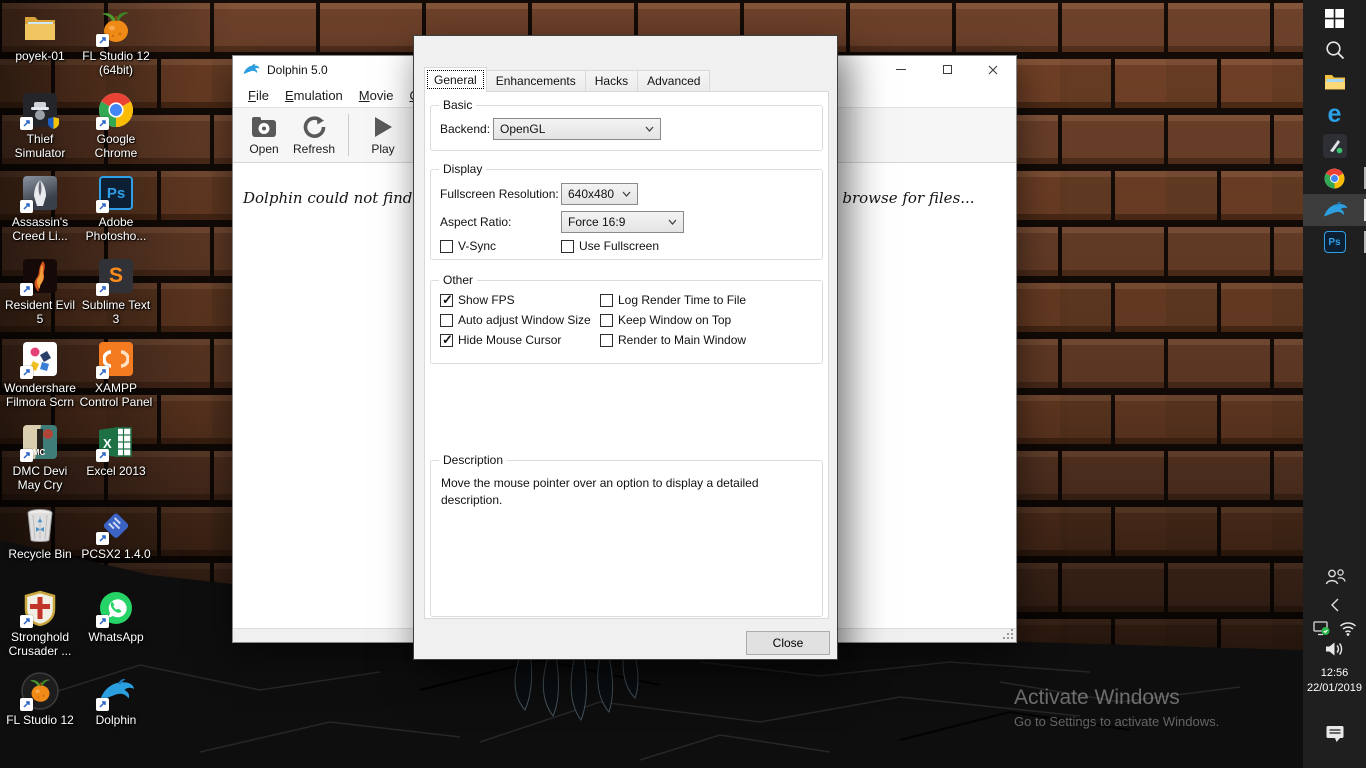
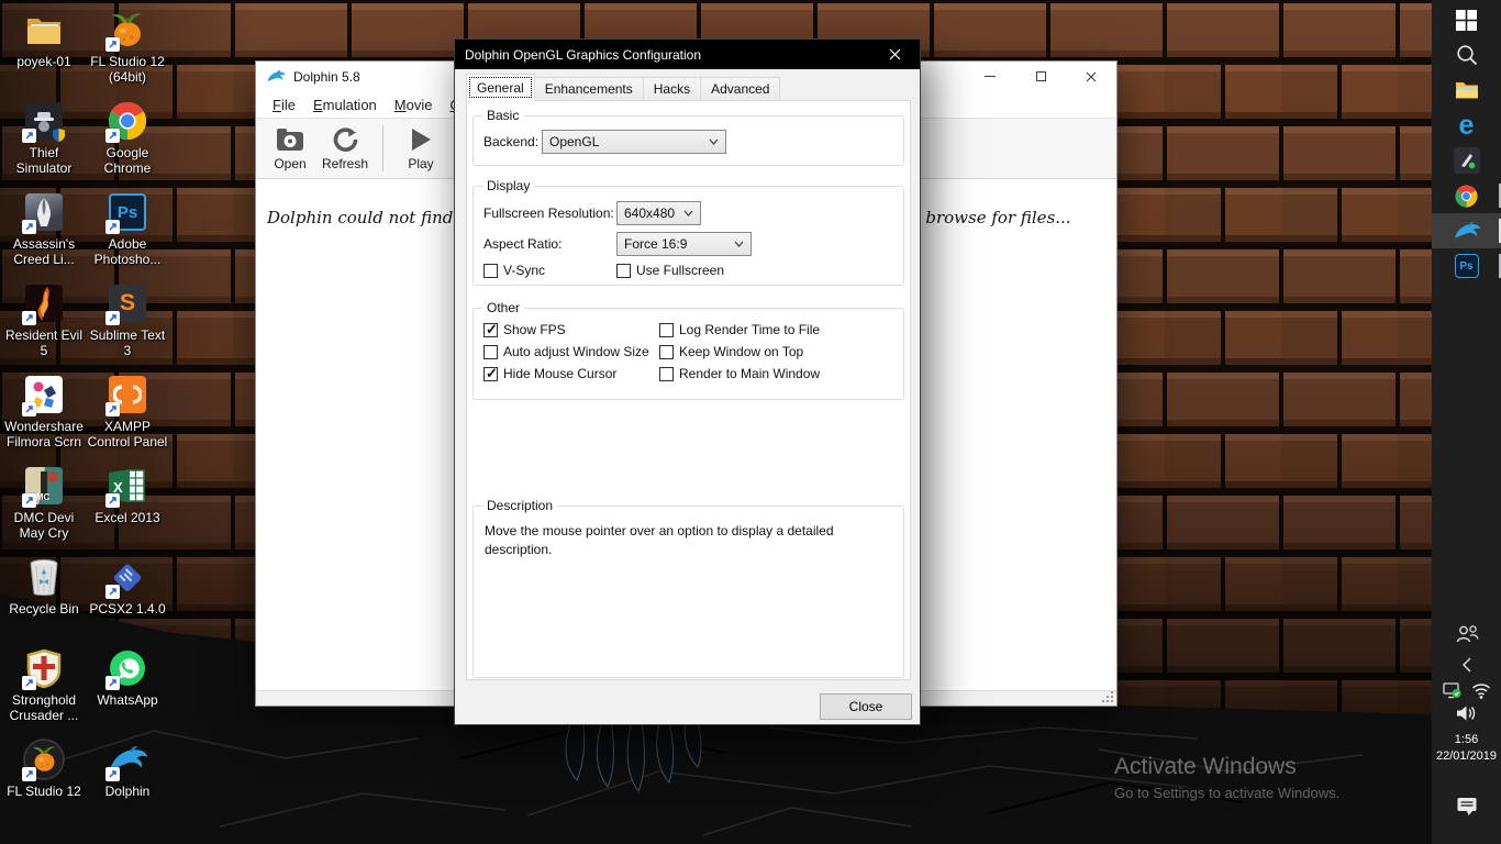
  poyek-01
  FL Studio 12 (64bit)
  Thief Simulator
  Google Chrome
  Assassin's Creed Li...
  Ps
  Adobe Photosho...
  Resident Evil 5
  S
  Sublime Text 3
  Wondershare Filmora Scrn
  XAMPP Control Panel
  DMC Devi May Cry
  X
  Excel 2013
  Recycle Bin
  PCSX2 1.4.0
  Stronghold Crusader ...
  WhatsApp
  FL Studio 12
  Dolphin
  Activate Windows
  Go to Settings to activate Windows.
- Dolphin 5.0
+ Dolphin 5.8
  File
  Emulation
  Movie
  Open
  Refresh
  Play
+ Dolphin OpenGL Graphics Configuration
  General
  Enhancements
  Hacks
  Advanced
  Basic
  Backend:
  OpenGL
  Display
  Fullscreen Resolution:
  640x480
  Aspect Ratio:
  Force 16:9
  V-Sync
  Use Fullscreen
  Other
  Show FPS
  Log Render Time to File
  Auto adjust Window Size
  Keep Window on Top
  Hide Mouse Cursor
  Render to Main Window
  Description
  Move the mouse pointer over an option to display a detailed description.
  Close
  e
  Ps
- 12:56
+ 1:56
  22/01/2019
